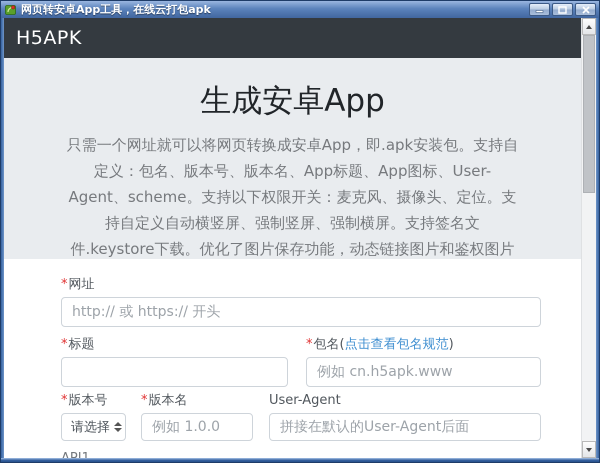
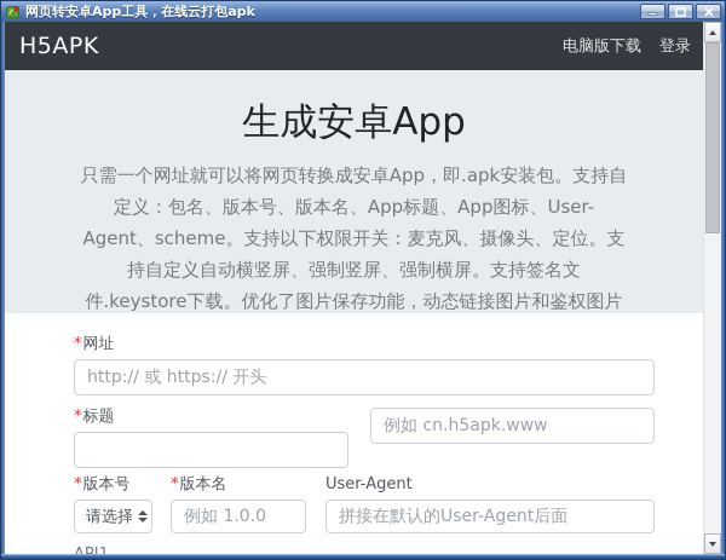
  网页转安卓App工具，在线云打包apk
  H5APK
+ 电脑版下载
+ 登录
  生成安卓App
  只需一个网址就可以将网页转换成安卓App，即.apk安装包。支持自定义：包名、版本号、版本名、App标题、App图标、User-Agent、scheme。支持以下权限开关：麦克风、摄像头、定位。支持自定义自动横竖屏、强制竖屏、强制横屏。支持签名文件.keystore下载。优化了图片保存功能，动态链接图片和鉴权图片
  *网址
  http:// 或 https:// 开头
  *标题
- *包名(点击查看包名规范)
  例如 cn.h5apk.www
  *版本号
  请选择
  *版本名
  例如 1.0.0
  User-Agent
  拼接在默认的User-Agent后面
